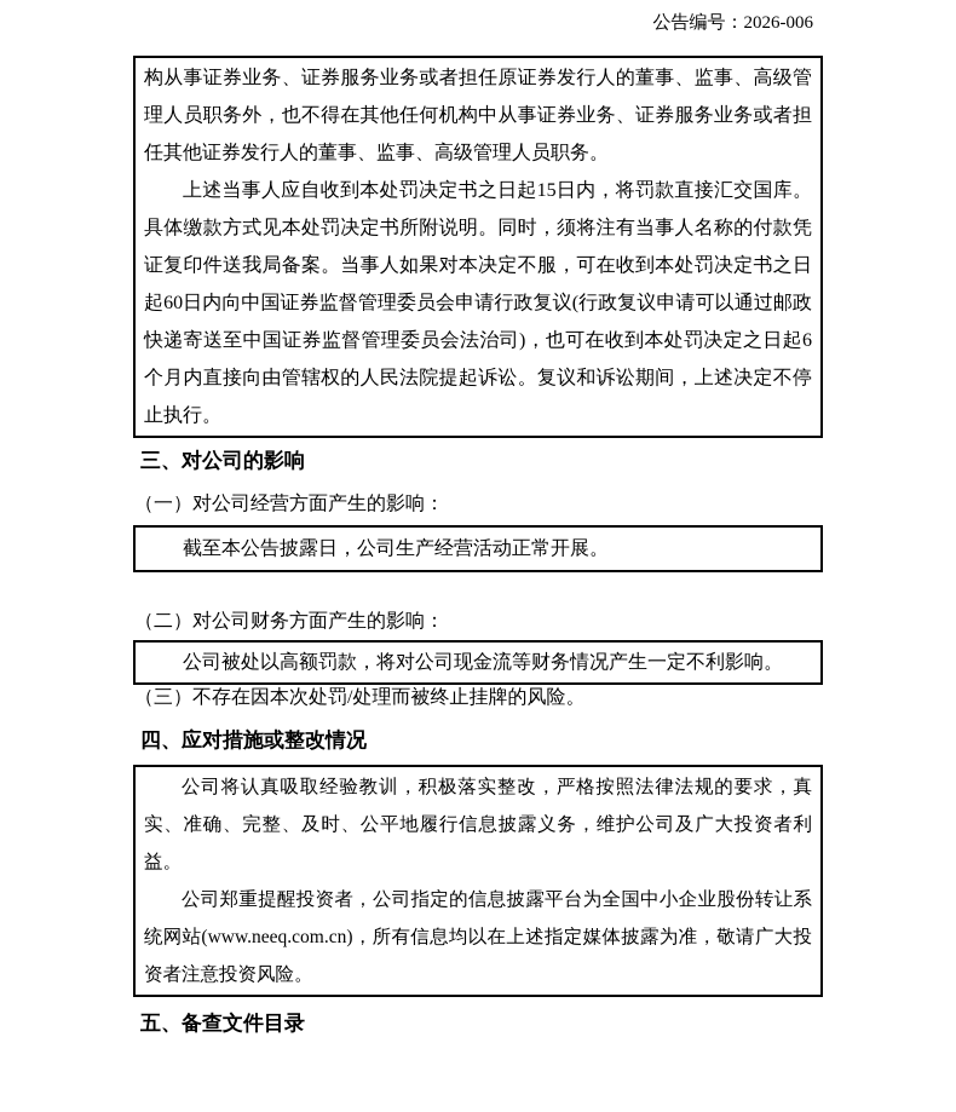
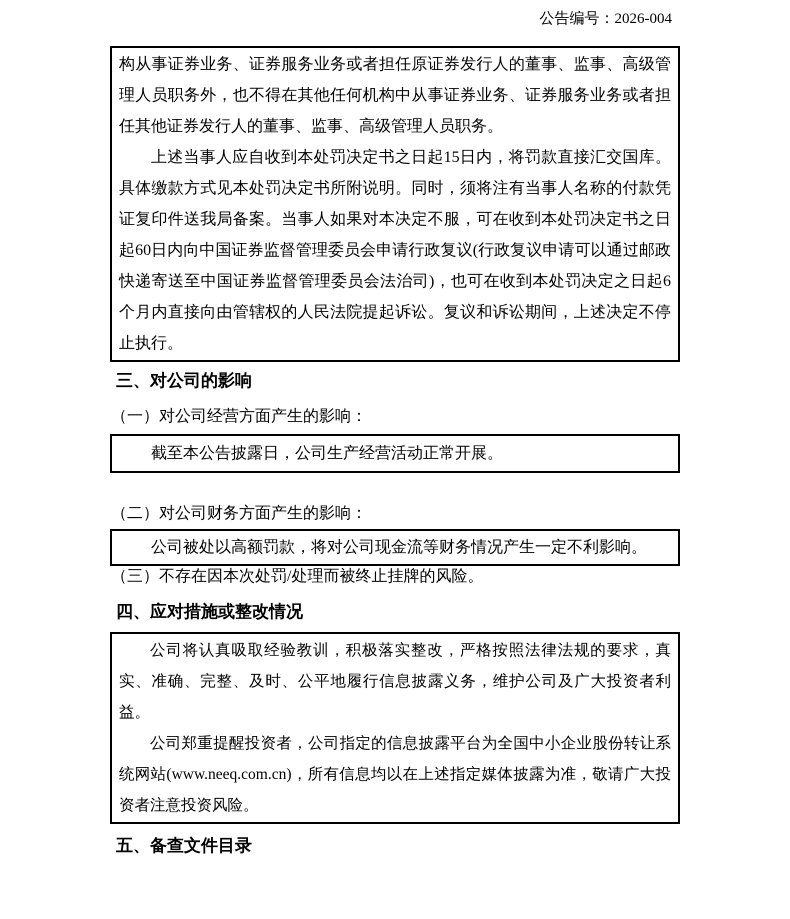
- 公告编号：2026-006
+ 公告编号：2026-004
  构从事证券业务、证券服务业务或者担任原证券发行人的董事、监事、高级管理人员职务外，也不得在其他任何机构中从事证券业务、证券服务业务或者担任其他证券发行人的董事、监事、高级管理人员职务。
  上述当事人应自收到本处罚决定书之日起15日内，将罚款直接汇交国库。具体缴款方式见本处罚决定书所附说明。同时，须将注有当事人名称的付款凭证复印件送我局备案。当事人如果对本决定不服，可在收到本处罚决定书之日起60日内向中国证券监督管理委员会申请行政复议(行政复议申请可以通过邮政快递寄送至中国证券监督管理委员会法治司)，也可在收到本处罚决定之日起6个月内直接向由管辖权的人民法院提起诉讼。复议和诉讼期间，上述决定不停止执行。
  三、对公司的影响
  （一）对公司经营方面产生的影响：
  截至本公告披露日，公司生产经营活动正常开展。
  （二）对公司财务方面产生的影响：
  公司被处以高额罚款，将对公司现金流等财务情况产生一定不利影响。
  （三）不存在因本次处罚/处理而被终止挂牌的风险。
  四、应对措施或整改情况
  公司将认真吸取经验教训，积极落实整改，严格按照法律法规的要求，真实、准确、完整、及时、公平地履行信息披露义务，维护公司及广大投资者利益。
  公司郑重提醒投资者，公司指定的信息披露平台为全国中小企业股份转让系统网站(www.neeq.com.cn)，所有信息均以在上述指定媒体披露为准，敬请广大投资者注意投资风险。
  五、备查文件目录
